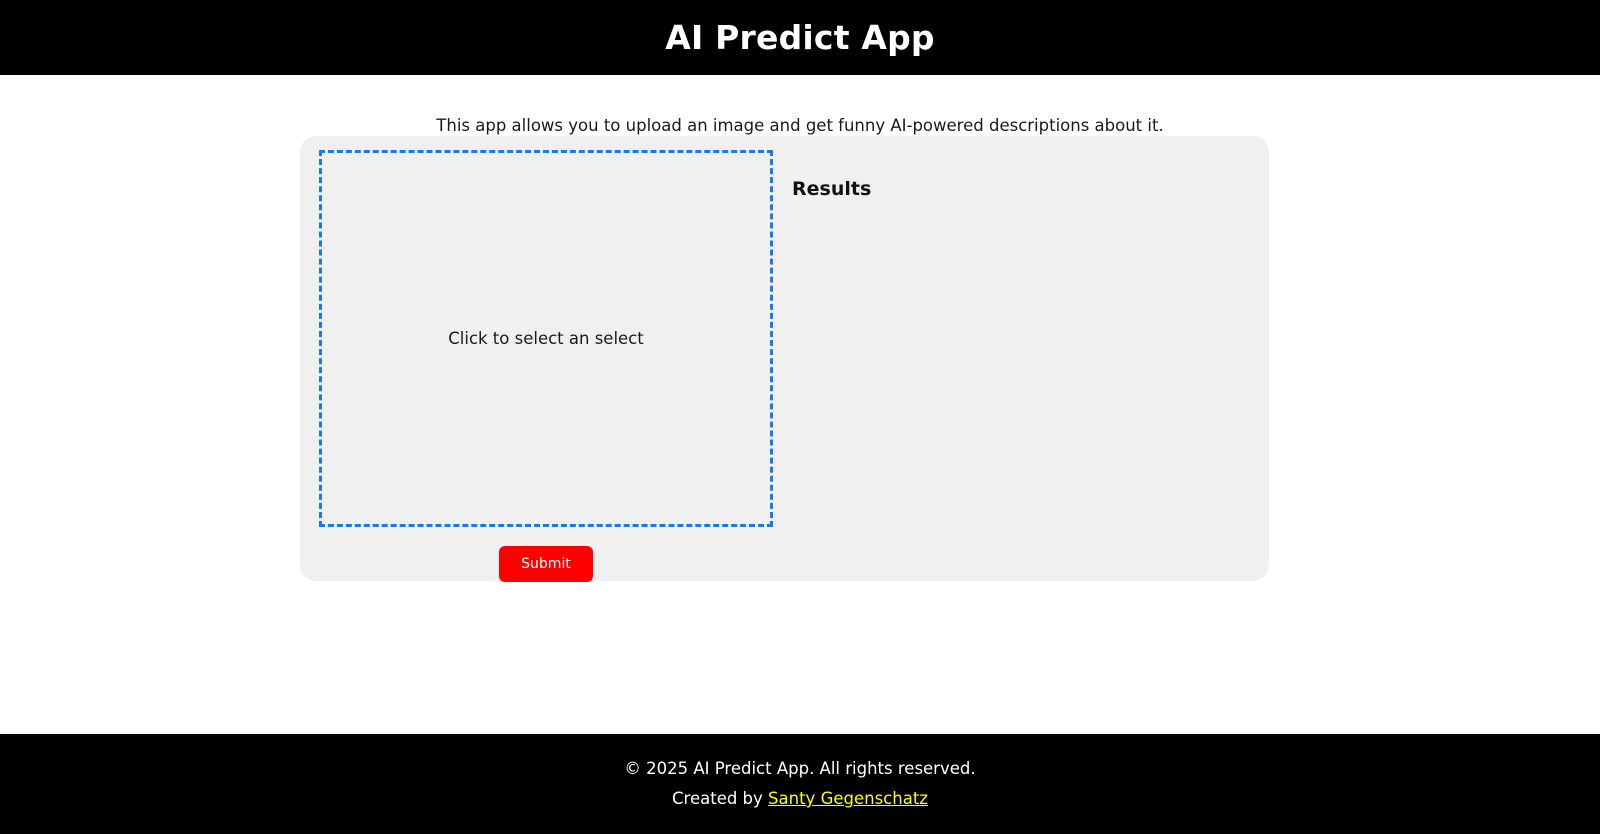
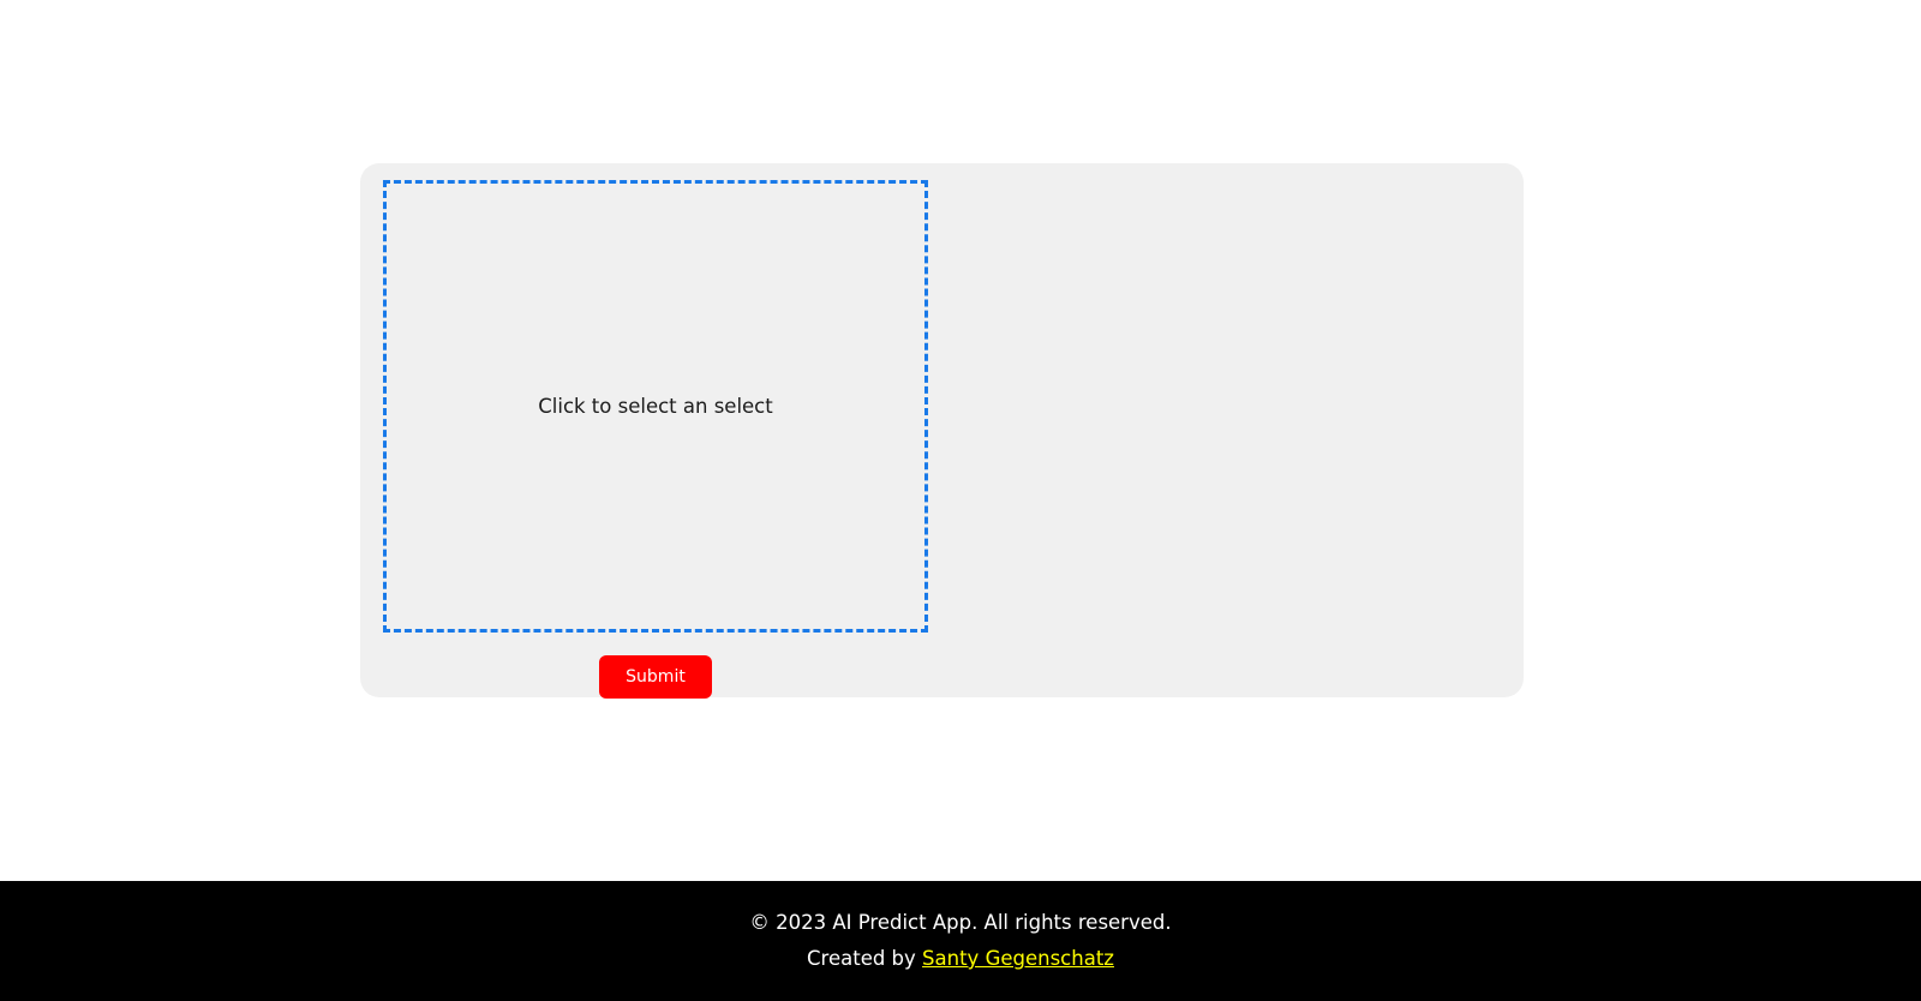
- AI Predict App
- This app allows you to upload an image and get funny AI-powered descriptions about it.
  Click to select an select
  Submit
- Results
- © 2025 AI Predict App. All rights reserved.
+ © 2023 AI Predict App. All rights reserved.
  Created by Santy Gegenschatz
